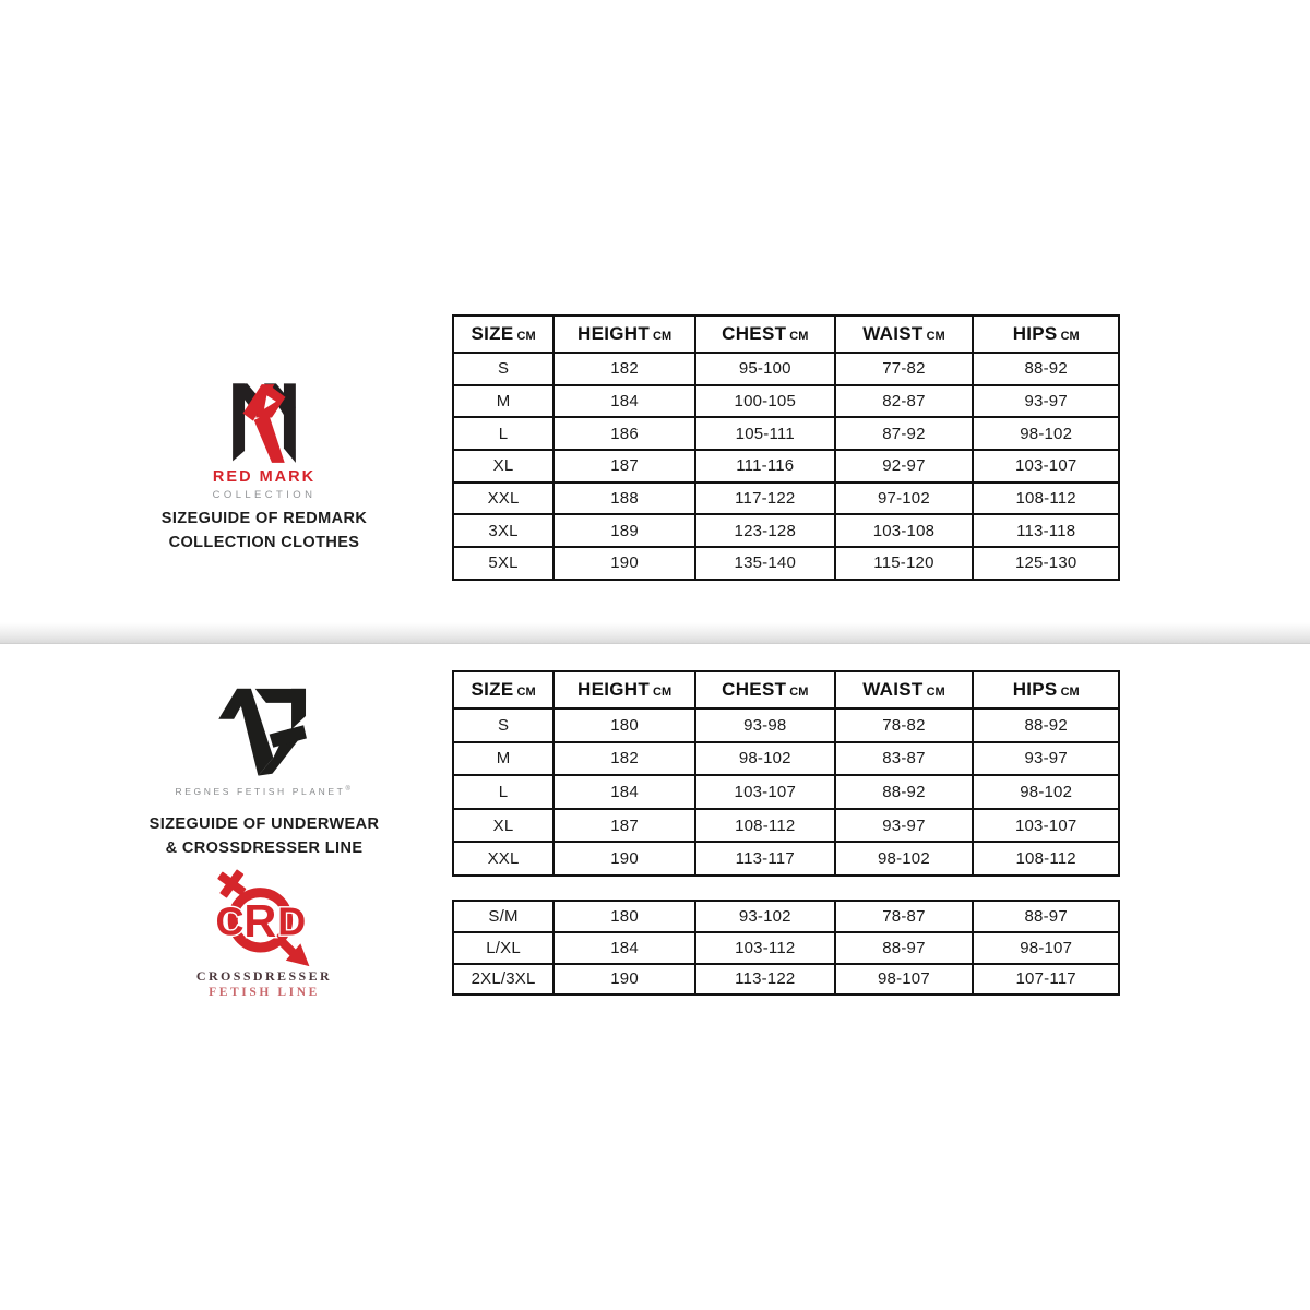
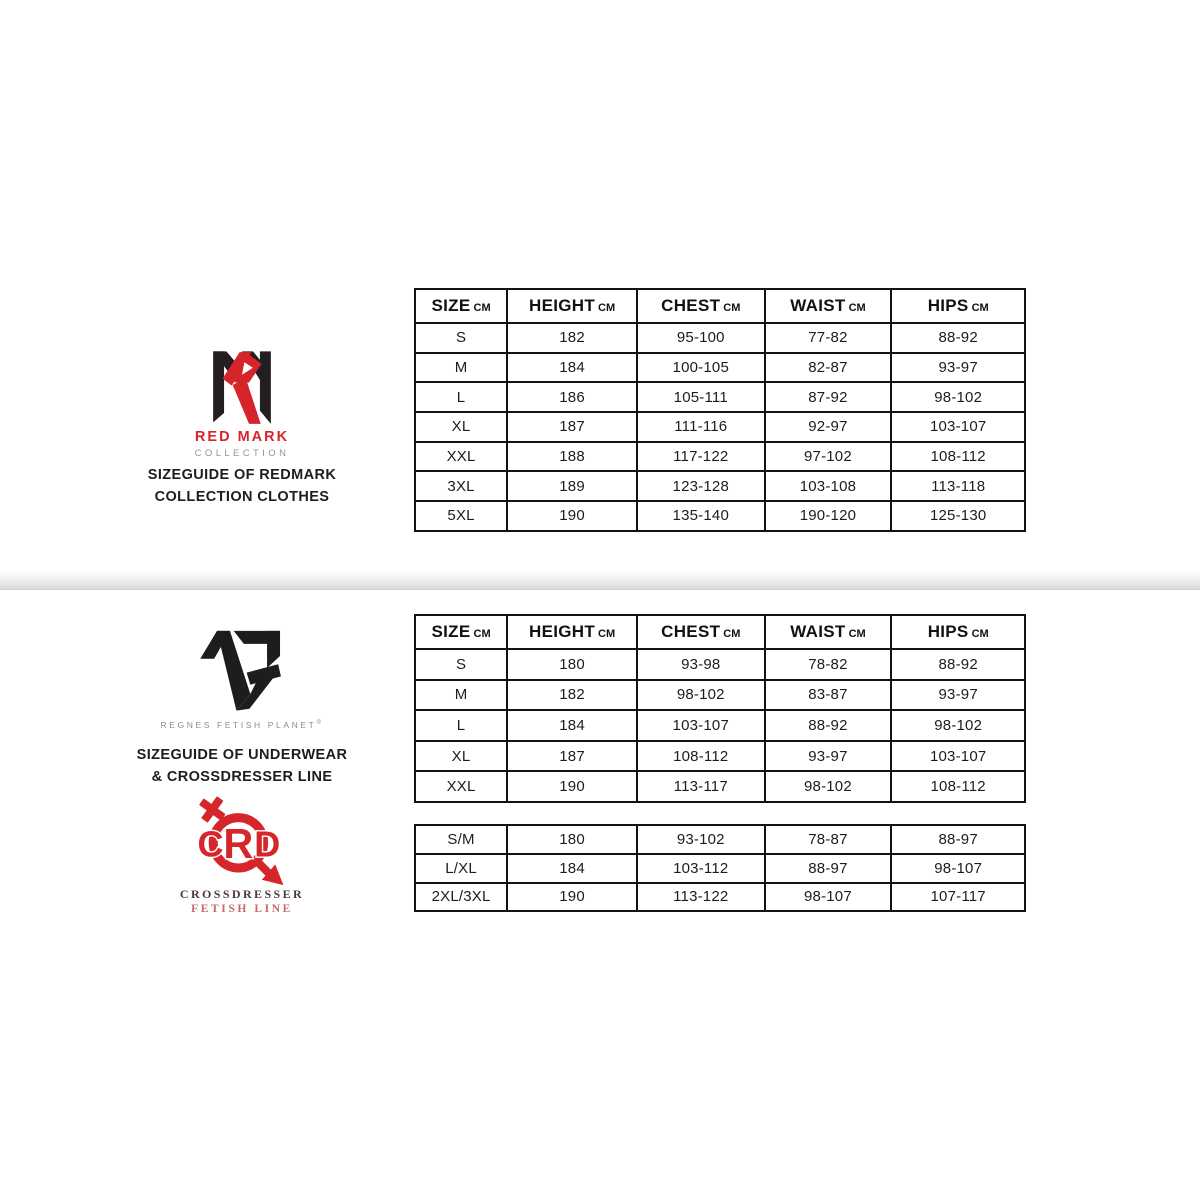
  RED MARK
  COLLECTION
  SIZEGUIDE OF REDMARK
  COLLECTION CLOTHES
  REGNES FETISH PLANET
  SIZEGUIDE OF UNDERWEAR
  & CROSSDRESSER LINE
  C
  R
  D
  CROSSDRESSER
  FETISH LINE
  SIZE CM	HEIGHT CM	CHEST CM	WAIST CM	HIPS CM
  S	182	95-100	77-82	88-92
  M	184	100-105	82-87	93-97
  L	186	105-111	87-92	98-102
  XL	187	111-116	92-97	103-107
  XXL	188	117-122	97-102	108-112
  3XL	189	123-128	103-108	113-118
- 5XL	190	135-140	115-120	125-130
+ 5XL	190	135-140	190-120	125-130
  SIZE CM	HEIGHT CM	CHEST CM	WAIST CM	HIPS CM
  S	180	93-98	78-82	88-92
  M	182	98-102	83-87	93-97
  L	184	103-107	88-92	98-102
  XL	187	108-112	93-97	103-107
  XXL	190	113-117	98-102	108-112
  S/M	180	93-102	78-87	88-97
  L/XL	184	103-112	88-97	98-107
  2XL/3XL	190	113-122	98-107	107-117
